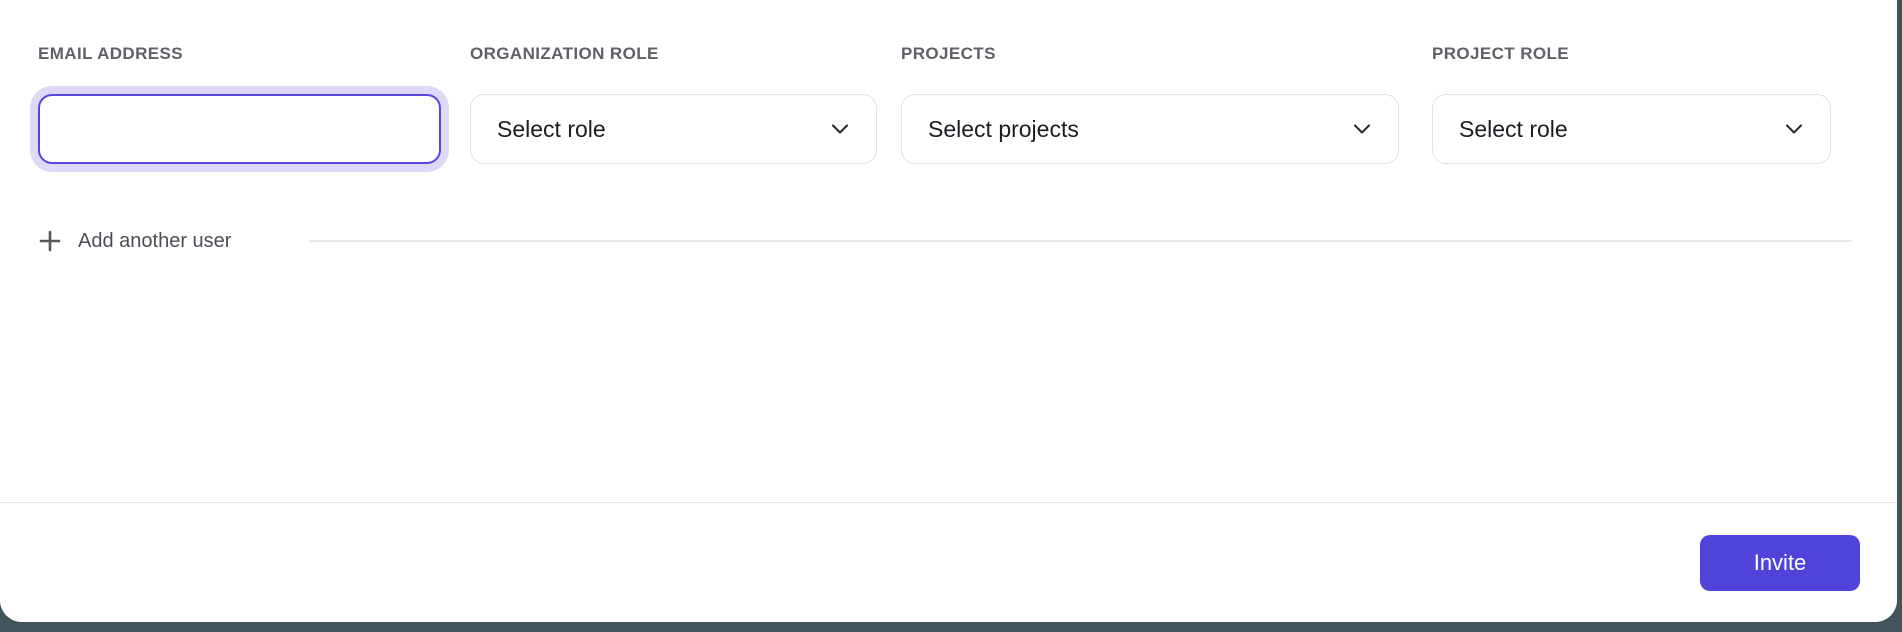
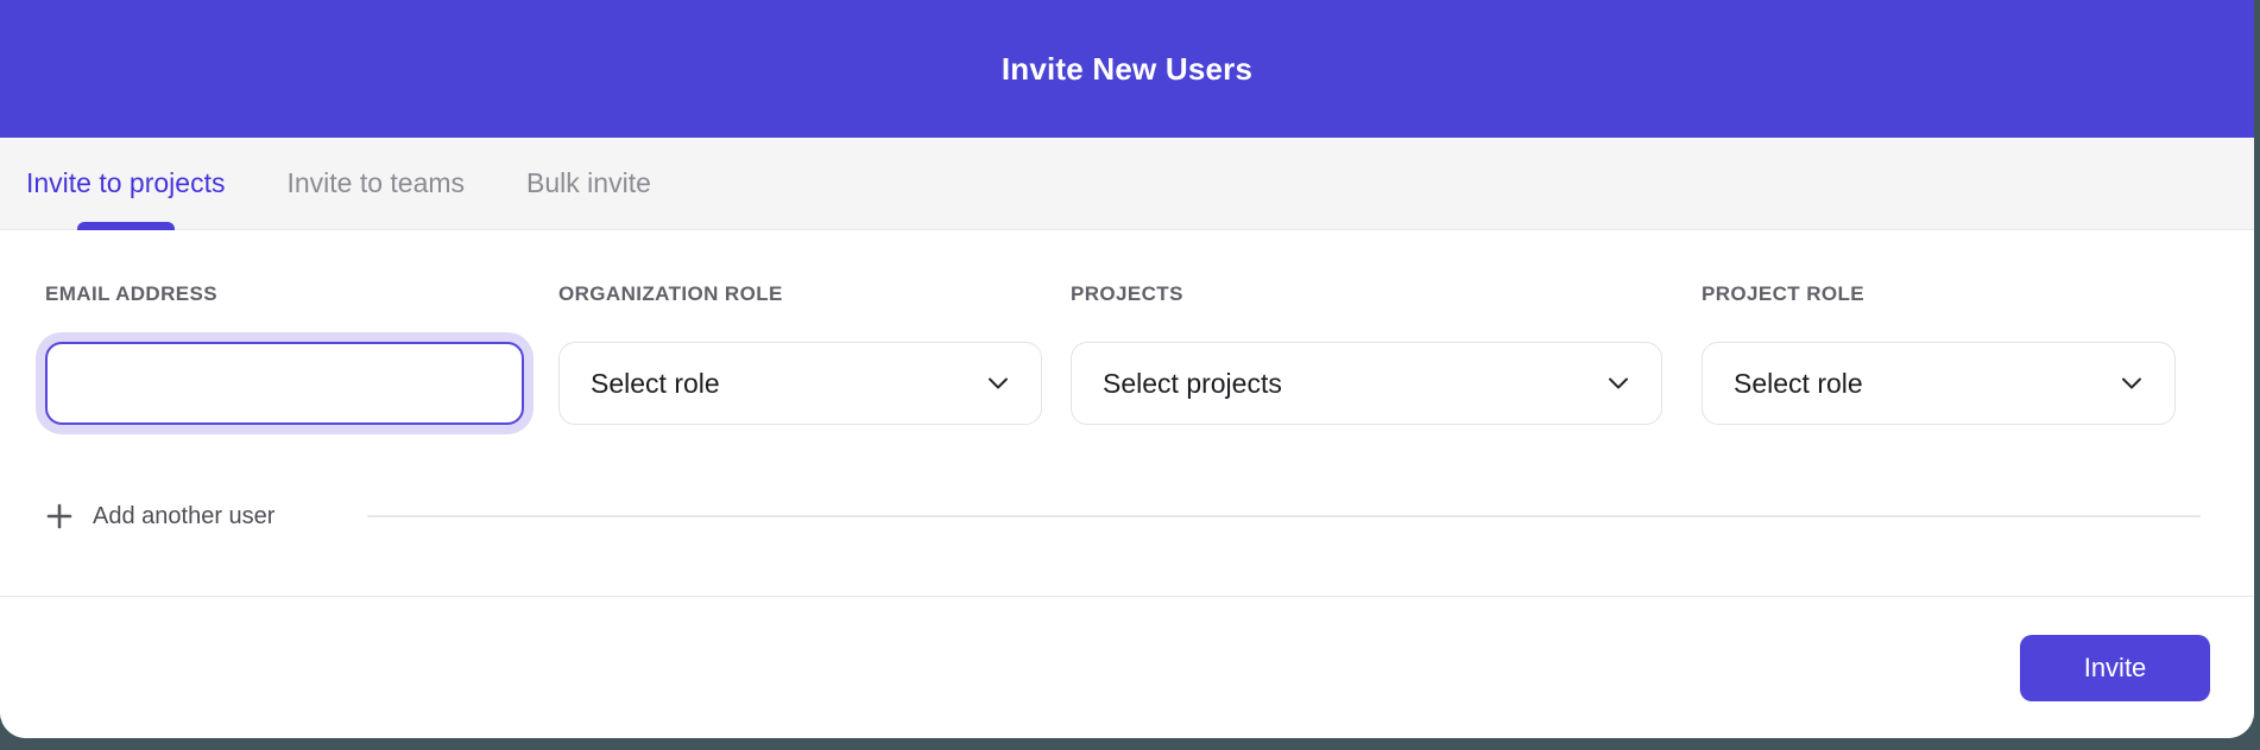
+ Invite New Users
+ Invite to projects
+ Invite to teams
+ Bulk invite
  EMAIL ADDRESS
  ORGANIZATION ROLE
  Select role
  PROJECTS
  Select projects
  PROJECT ROLE
  Select role
  Add another user
  Invite
